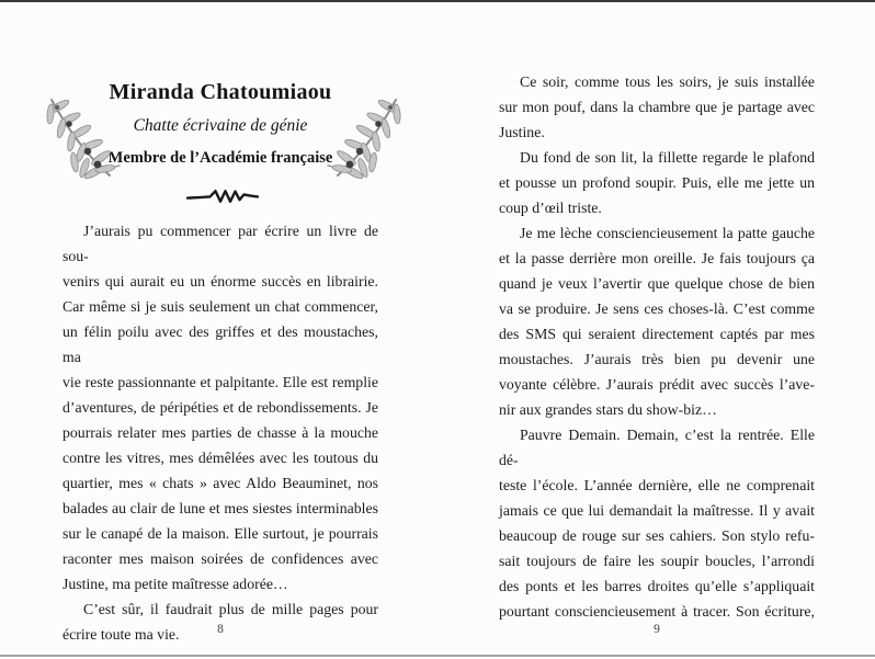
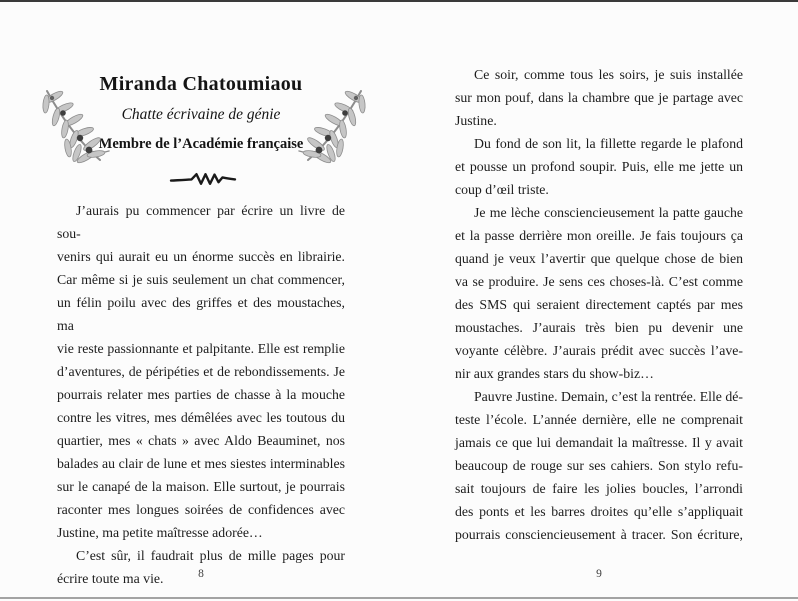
  Miranda Chatoumiaou
  Chatte écrivaine de génie
  Membre de l’Académie française
  J’aurais pu commencer par écrire un livre de sou-
  venirs qui aurait eu un énorme succès en librairie.
  Car même si je suis seulement un chat commencer,
  un félin poilu avec des griffes et des moustaches, ma
  vie reste passionnante et palpitante. Elle est remplie
  d’aventures, de péripéties et de rebondissements. Je
  pourrais relater mes parties de chasse à la mouche
  contre les vitres, mes démêlées avec les toutous du
  quartier, mes « chats » avec Aldo Beauminet, nos
  balades au clair de lune et mes siestes interminables
  sur le canapé de la maison. Elle surtout, je pourrais
- raconter mes maison soirées de confidences avec
+ raconter mes longues soirées de confidences avec
  Justine, ma petite maîtresse adorée…
  C’est sûr, il faudrait plus de mille pages pour
  écrire toute ma vie.
  Ce soir, comme tous les soirs, je suis installée
  sur mon pouf, dans la chambre que je partage avec
  Justine.
  Du fond de son lit, la fillette regarde le plafond
  et pousse un profond soupir. Puis, elle me jette un
  coup d’œil triste.
  Je me lèche consciencieusement la patte gauche
  et la passe derrière mon oreille. Je fais toujours ça
  quand je veux l’avertir que quelque chose de bien
  va se produire. Je sens ces choses-là. C’est comme
  des SMS qui seraient directement captés par mes
  moustaches. J’aurais très bien pu devenir une
  voyante célèbre. J’aurais prédit avec succès l’ave-
  nir aux grandes stars du show-biz…
- Pauvre Demain. Demain, c’est la rentrée. Elle dé-
+ Pauvre Justine. Demain, c’est la rentrée. Elle dé-
  teste l’école. L’année dernière, elle ne comprenait
  jamais ce que lui demandait la maîtresse. Il y avait
  beaucoup de rouge sur ses cahiers. Son stylo refu-
- sait toujours de faire les soupir boucles, l’arrondi
+ sait toujours de faire les jolies boucles, l’arrondi
  des ponts et les barres droites qu’elle s’appliquait
- pourtant consciencieusement à tracer. Son écriture,
+ pourrais consciencieusement à tracer. Son écriture,
  8
  9
